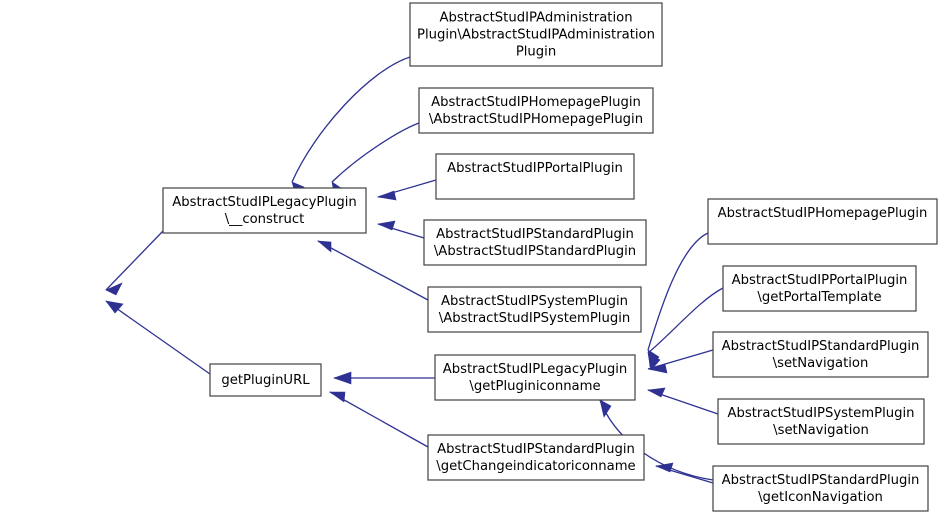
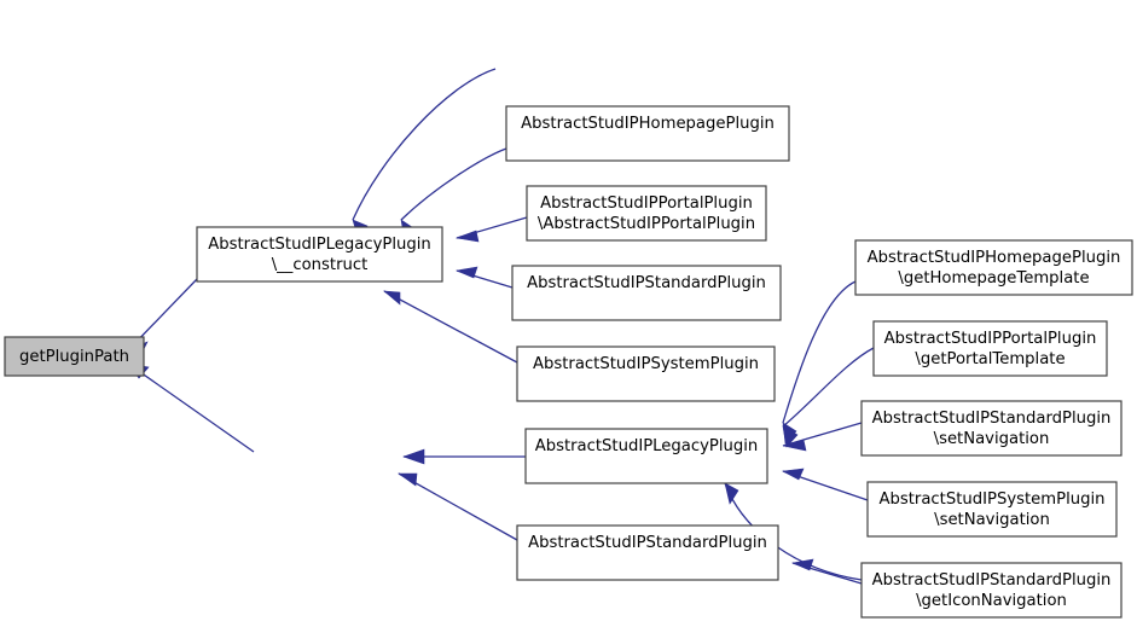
+ getPluginPath
  AbstractStudIPLegacyPlugin
  \__construct
- getPluginURL
- AbstractStudIPAdministration
- Plugin\AbstractStudIPAdministration
- Plugin
  AbstractStudIPHomepagePlugin
- \AbstractStudIPHomepagePlugin
  AbstractStudIPPortalPlugin
+ \AbstractStudIPPortalPlugin
  AbstractStudIPStandardPlugin
- \AbstractStudIPStandardPlugin
  AbstractStudIPSystemPlugin
- \AbstractStudIPSystemPlugin
  AbstractStudIPLegacyPlugin
- \getPluginiconname
  AbstractStudIPStandardPlugin
- \getChangeindicatoriconname
  AbstractStudIPHomepagePlugin
+ \getHomepageTemplate
  AbstractStudIPPortalPlugin
  \getPortalTemplate
  AbstractStudIPStandardPlugin
  \setNavigation
  AbstractStudIPSystemPlugin
  \setNavigation
  AbstractStudIPStandardPlugin
  \getIconNavigation
